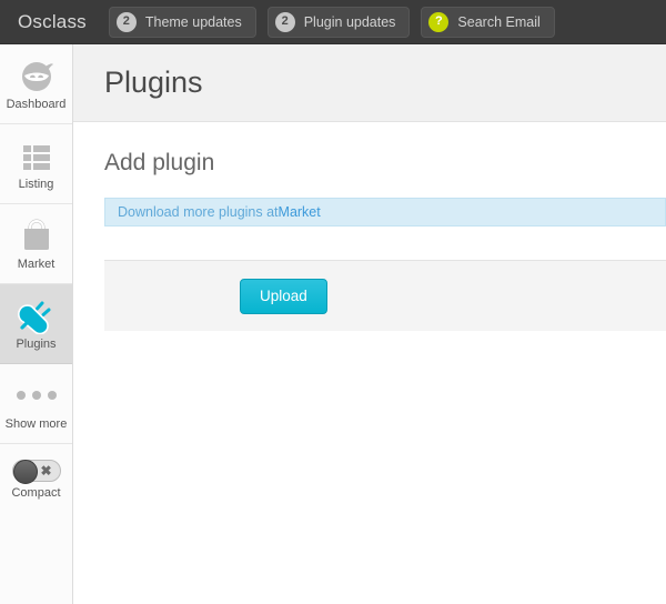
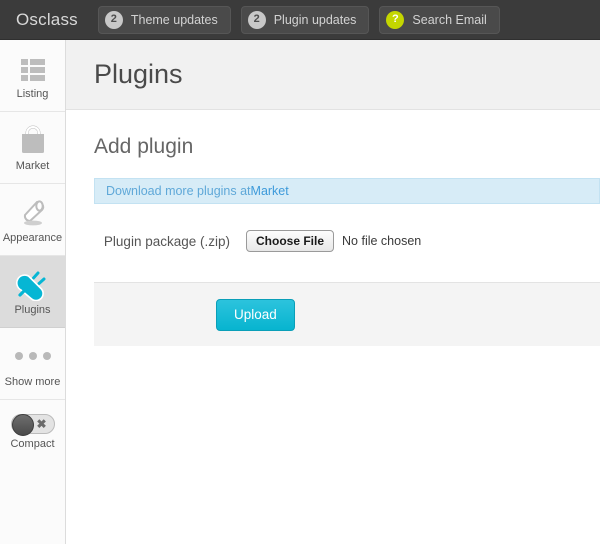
  Osclass
  2
  Theme updates
  2
  Plugin updates
  ?
  Search Email
- Dashboard
  Listing
  Market
+ Appearance
  Plugins
  Show more
  ✖
  Compact
  Plugins
  Add plugin
  Download more plugins at
  Market
+ Plugin package (.zip)
+ Choose File
+ No file chosen
  Upload
